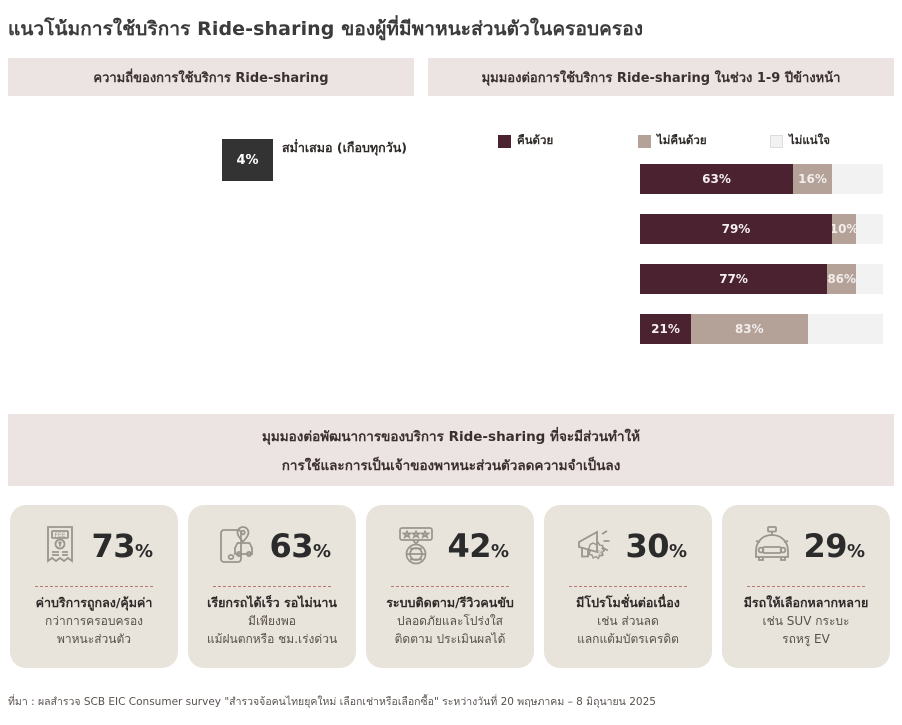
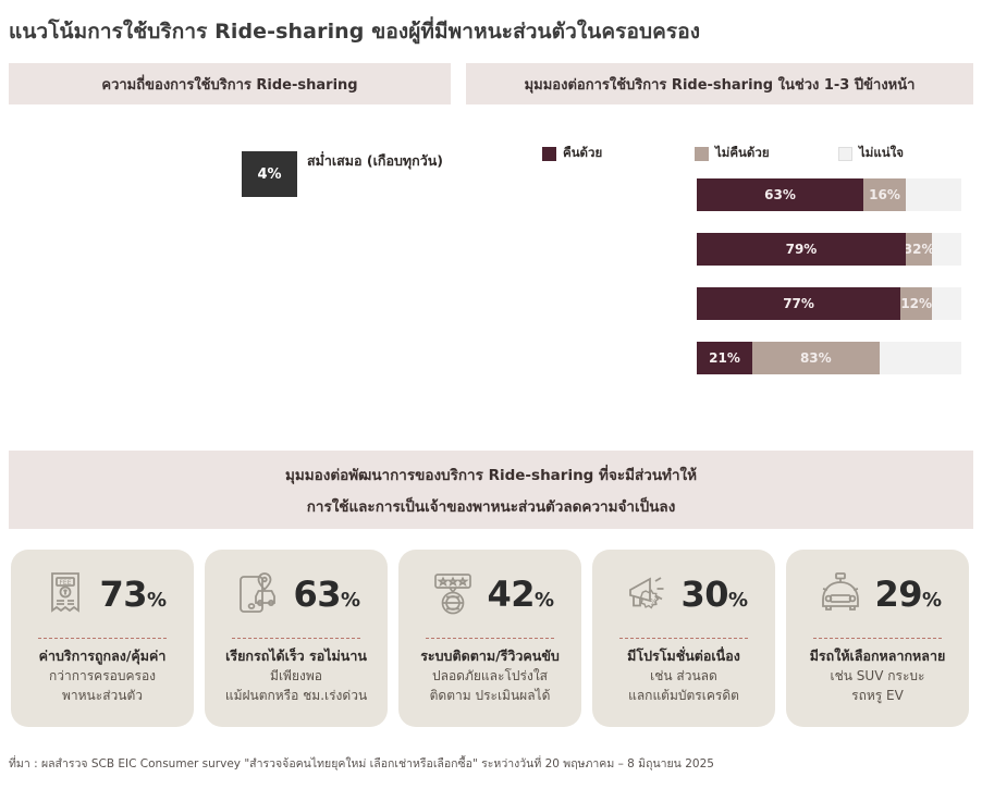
  แนวโน้มการใช้บริการ Ride-sharing ของผู้ที่มีพาหนะส่วนตัวในครอบครอง
  ความถี่ของการใช้บริการ Ride-sharing
- มุมมองต่อการใช้บริการ Ride-sharing ในช่วง 1-9 ปีข้างหน้า
+ มุมมองต่อการใช้บริการ Ride-sharing ในช่วง 1-3 ปีข้างหน้า
  4%
  สม่ำเสมอ (เกือบทุกวัน)
  คืนด้วย
  ไม่คืนด้วย
  ไม่แน่ใจ
  63%
  16%
  79%
- 10%
+ 32%
  77%
- 86%
+ 12%
  21%
  83%
  มุมมองต่อพัฒนาการของบริการ Ride-sharing ที่จะมีส่วนทำให้
  การใช้และการเป็นเจ้าของพาหนะส่วนตัวลดความจำเป็นลง
  73%
  ค่าบริการถูกลง/คุ้มค่า
  กว่าการครอบครอง
  พาหนะส่วนตัว
  63%
  เรียกรถได้เร็ว รอไม่นาน
  มีเพียงพอ
  แม้ฝนตกหรือ ชม.เร่งด่วน
  42%
  ระบบติดตาม/รีวิวคนขับ
  ปลอดภัยและโปร่งใส
  ติดตาม ประเมินผลได้
  %
  30%
  มีโปรโมชั่นต่อเนื่อง
  เช่น ส่วนลด
  แลกแต้มบัตรเครดิต
  29%
  มีรถให้เลือกหลากหลาย
  เช่น SUV กระบะ
  รถหรู EV
  ที่มา : ผลสำรวจ SCB EIC Consumer survey "สำรวจจ้อคนไทยยุคใหม่ เลือกเช่าหรือเลือกซื้อ" ระหว่างวันที่ 20 พฤษภาคม – 8 มิถุนายน 2025
